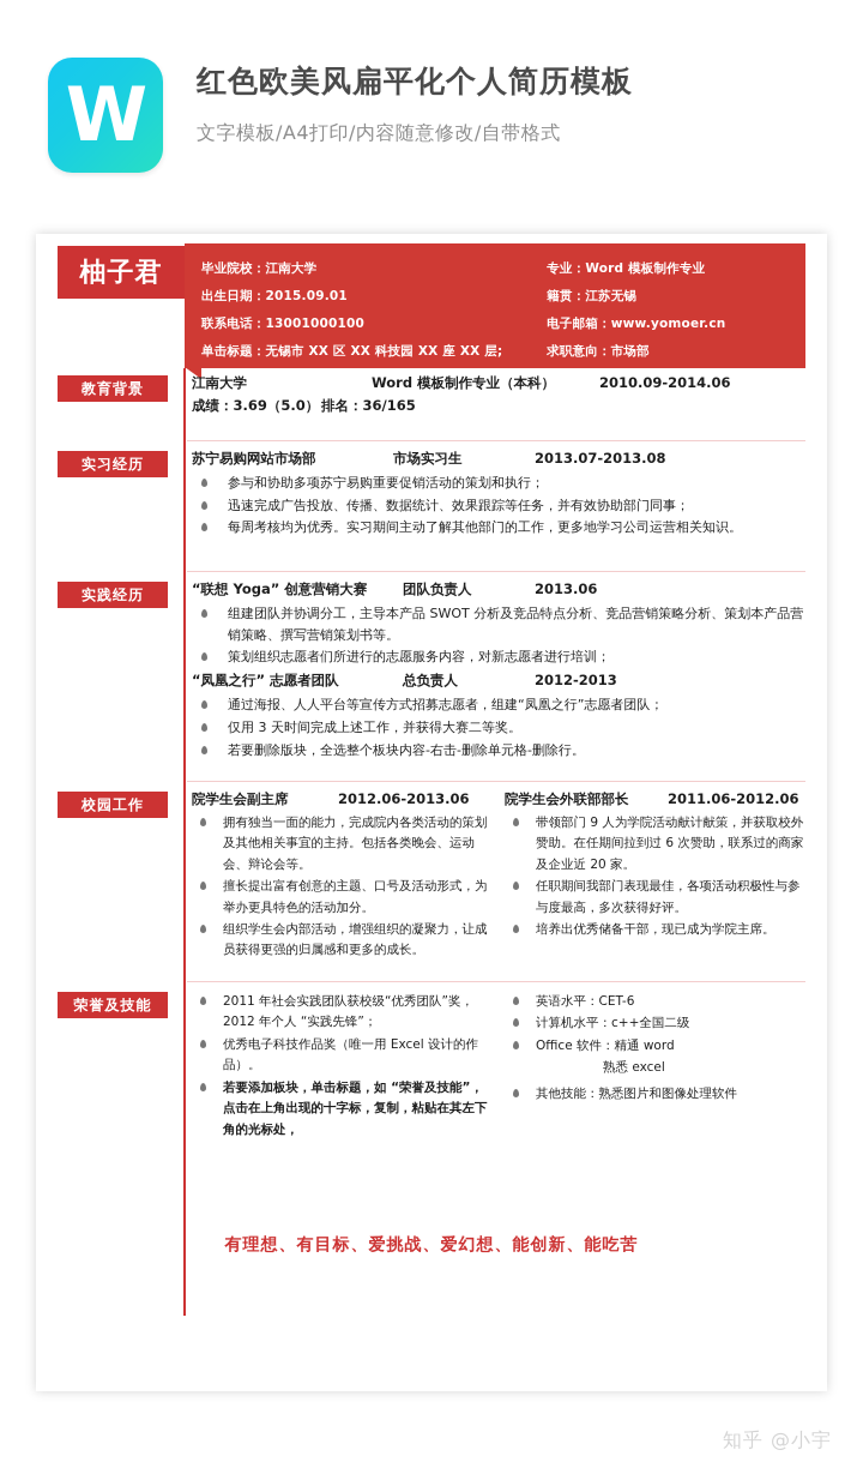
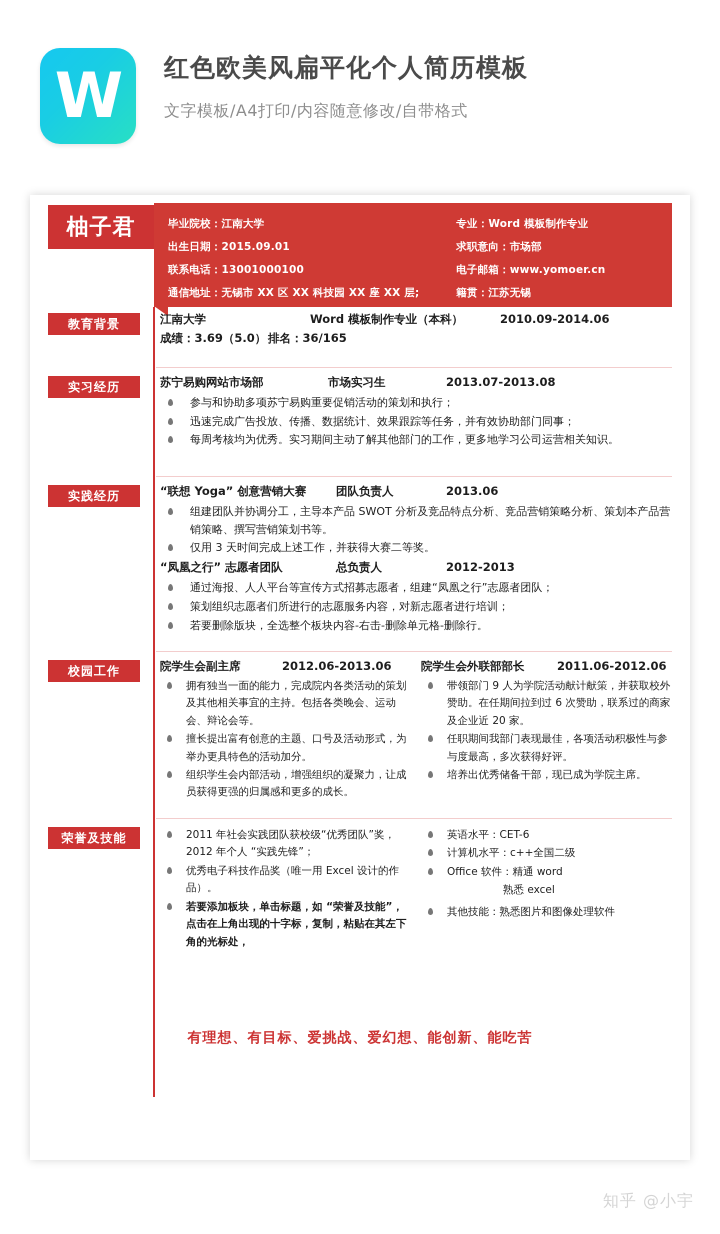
  W
  红色欧美风扁平化个人简历模板
  文字模板/A4打印/内容随意修改/自带格式
  柚子君
  毕业院校：江南大学
  专业：Word 模板制作专业
  出生日期：2015.09.01
- 籍贯：江苏无锡
+ 求职意向：市场部
  联系电话：13001000100
  电子邮箱：www.yomoer.cn
- 单击标题：无锡市 XX 区 XX 科技园 XX 座 XX 层;
+ 通信地址：无锡市 XX 区 XX 科技园 XX 座 XX 层;
- 求职意向：市场部
+ 籍贯：江苏无锡
  教育背景
  江南大学
  Word 模板制作专业（本科）
  2010.09-2014.06
  成绩：3.69（5.0）
  排名：36/165
  实习经历
  苏宁易购网站市场部
  市场实习生
  2013.07-2013.08
  参与和协助多项苏宁易购重要促销活动的策划和执行；
  迅速完成广告投放、传播、数据统计、效果跟踪等任务，并有效协助部门同事；
  每周考核均为优秀。实习期间主动了解其他部门的工作，更多地学习公司运营相关知识。
  实践经历
  “联想 Yoga” 创意营销大赛
  团队负责人
  2013.06
  组建团队并协调分工，主导本产品 SWOT 分析及竞品特点分析、竞品营销策略分析、策划本产品营销策略、撰写营销策划书等。
- 策划组织志愿者们所进行的志愿服务内容，对新志愿者进行培训；
+ 仅用 3 天时间完成上述工作，并获得大赛二等奖。
  “凤凰之行” 志愿者团队
  总负责人
  2012-2013
  通过海报、人人平台等宣传方式招募志愿者，组建“凤凰之行”志愿者团队；
- 仅用 3 天时间完成上述工作，并获得大赛二等奖。
+ 策划组织志愿者们所进行的志愿服务内容，对新志愿者进行培训；
  若要删除版块，全选整个板块内容-右击-删除单元格-删除行。
  校园工作
  院学生会副主席
  2012.06-2013.06
  拥有独当一面的能力，完成院内各类活动的策划及其他相关事宜的主持。包括各类晚会、运动会、辩论会等。
  擅长提出富有创意的主题、口号及活动形式，为举办更具特色的活动加分。
  组织学生会内部活动，增强组织的凝聚力，让成员获得更强的归属感和更多的成长。
  院学生会外联部部长
  2011.06-2012.06
  带领部门 9 人为学院活动献计献策，并获取校外赞助。在任期间拉到过 6 次赞助，联系过的商家及企业近 20 家。
  任职期间我部门表现最佳，各项活动积极性与参与度最高，多次获得好评。
  培养出优秀储备干部，现已成为学院主席。
  荣誉及技能
  2011 年社会实践团队获校级“优秀团队”奖，2012 年个人 “实践先锋”；
  优秀电子科技作品奖（唯一用 Excel 设计的作品）。
  若要添加板块，单击标题，如 “荣誉及技能”，点击在上角出现的十字标，复制，粘贴在其左下角的光标处，
  英语水平：CET-6
  计算机水平：c++全国二级
  Office 软件：精通 word
  熟悉 excel
  其他技能：熟悉图片和图像处理软件
  有理想、有目标、爱挑战、爱幻想、能创新、能吃苦
  知乎 @小宇
